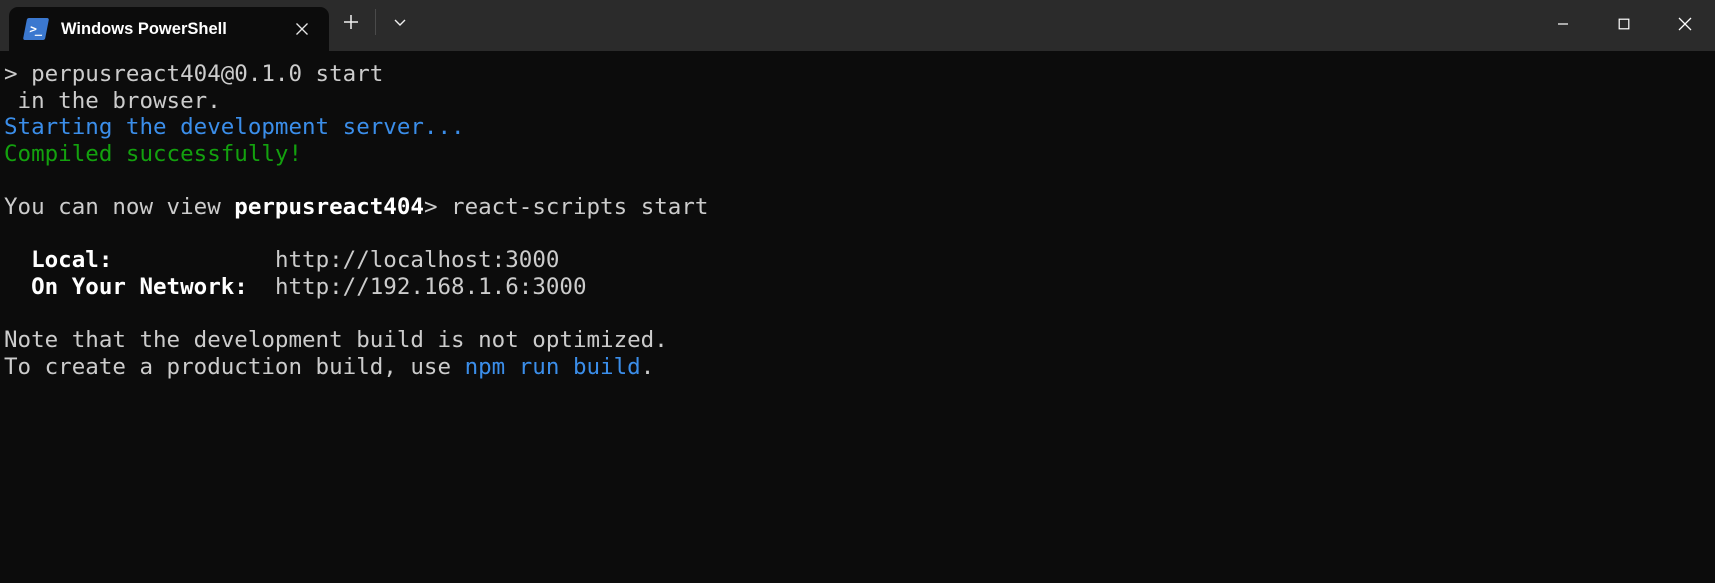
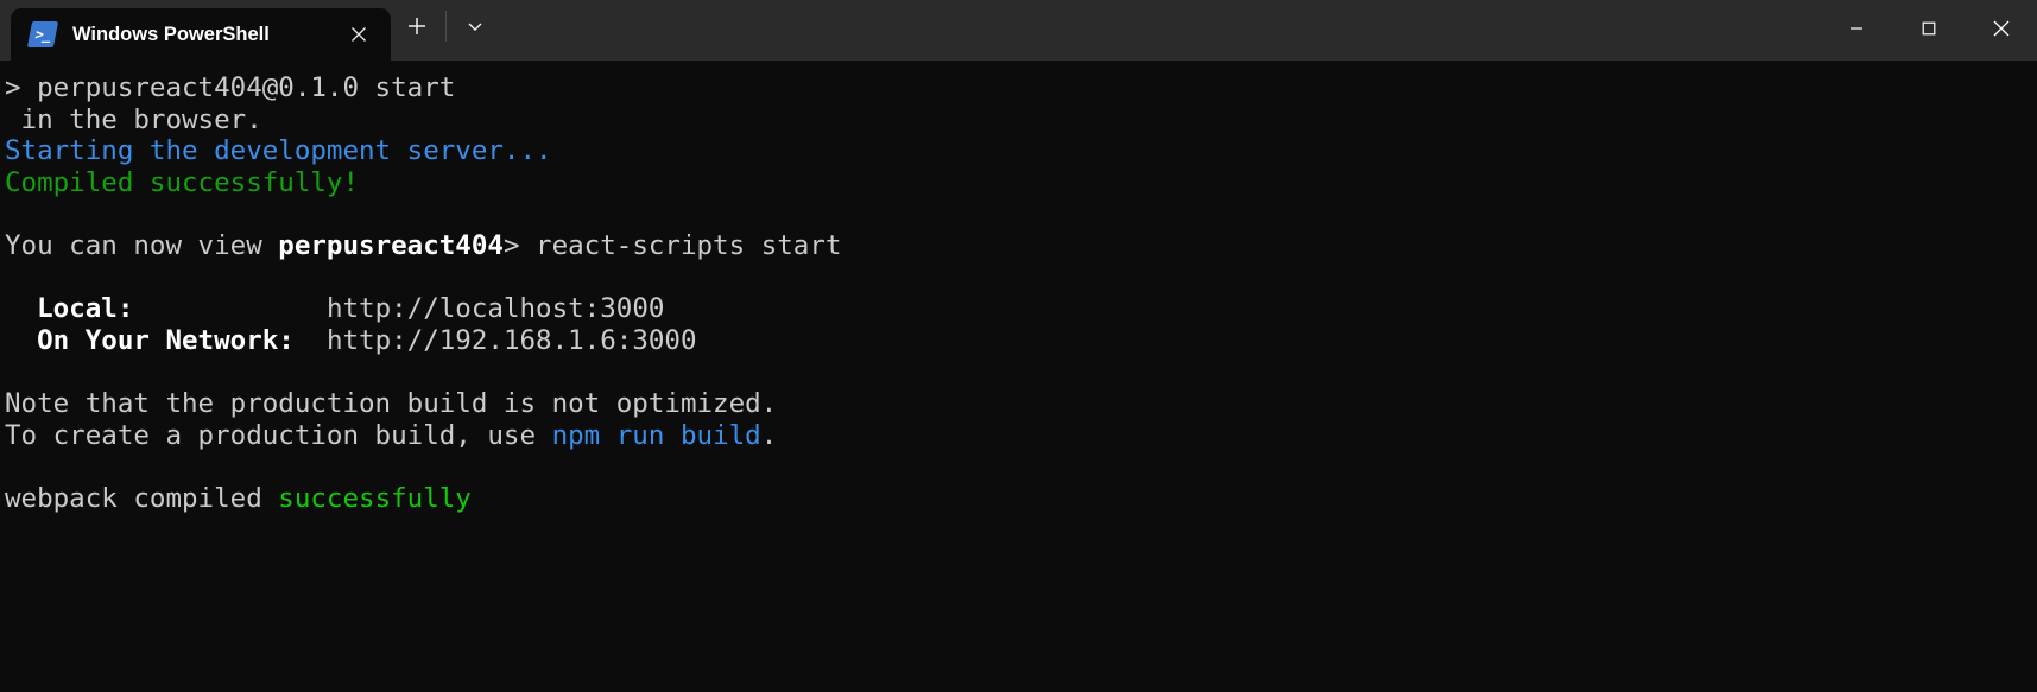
  Windows PowerShell
  > perpusreact404@0.1.0 start
  in the browser.
  Starting the development server...
  Compiled successfully!
  You can now view perpusreact404> react-scripts start
  Local: http://localhost:3000
  On Your Network: http://192.168.1.6:3000
- Note that the development build is not optimized.
+ Note that the production build is not optimized.
  To create a production build, use npm run build.
+ webpack compiled successfully
